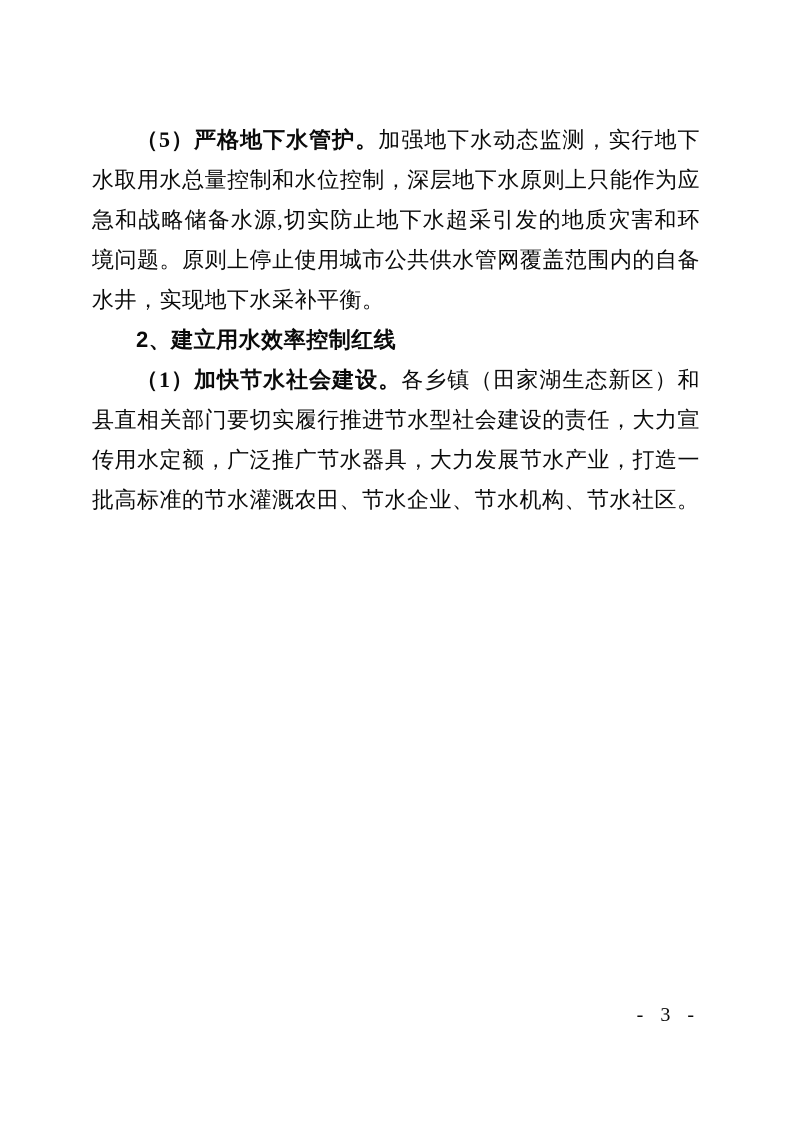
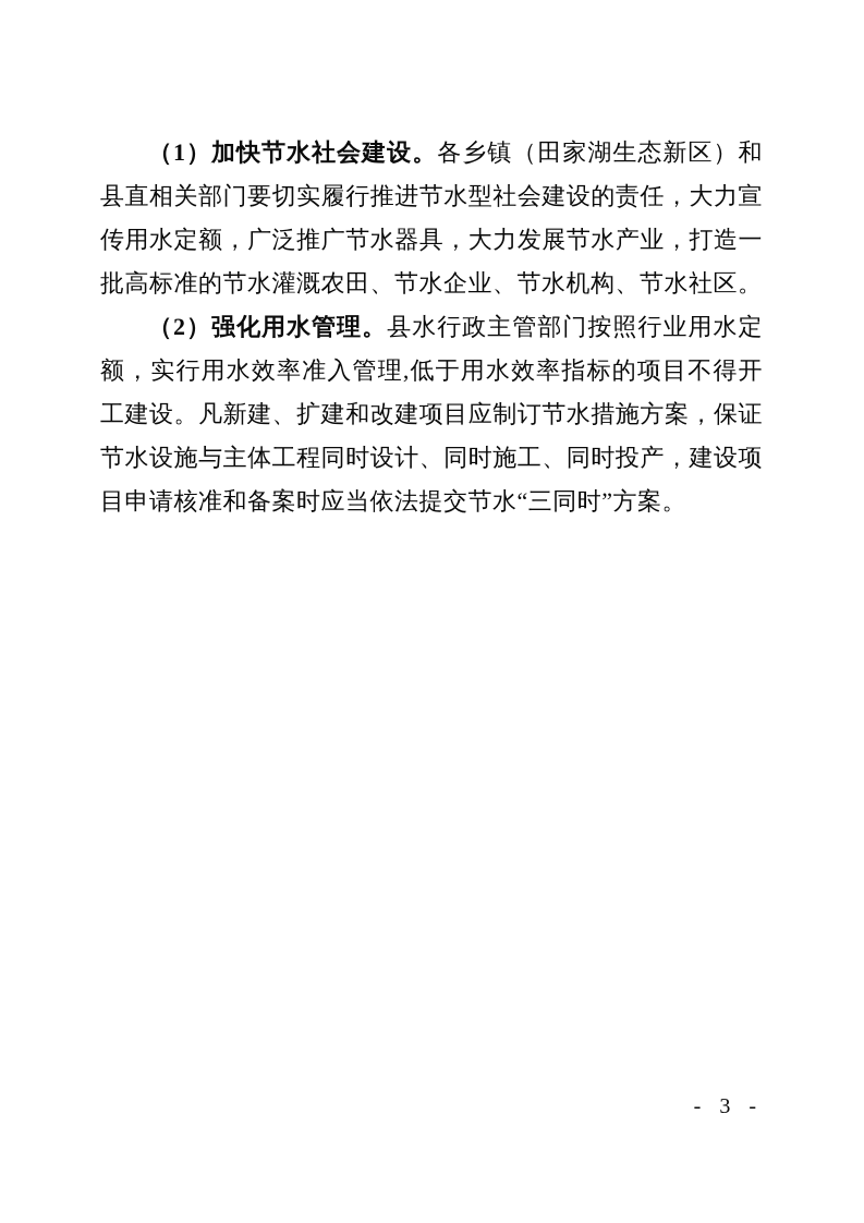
- （5）严格地下水管护。加强地下水动态监测，实行地下水取用水总量控制和水位控制，深层地下水原则上只能作为应急和战略储备水源,切实防止地下水超采引发的地质灾害和环境问题。原则上停止使用城市公共供水管网覆盖范围内的自备水井，实现地下水采补平衡。
- 2、建立用水效率控制红线
  （1）加快节水社会建设。各乡镇（田家湖生态新区）和县直相关部门要切实履行推进节水型社会建设的责任，大力宣传用水定额，广泛推广节水器具，大力发展节水产业，打造一批高标准的节水灌溉农田、节水企业、节水机构、节水社区。
+ （2）强化用水管理。县水行政主管部门按照行业用水定额，实行用水效率准入管理,低于用水效率指标的项目不得开工建设。凡新建、扩建和改建项目应制订节水措施方案，保证节水设施与主体工程同时设计、同时施工、同时投产，建设项目申请核准和备案时应当依法提交节水“三同时”方案。
  - 3 -
